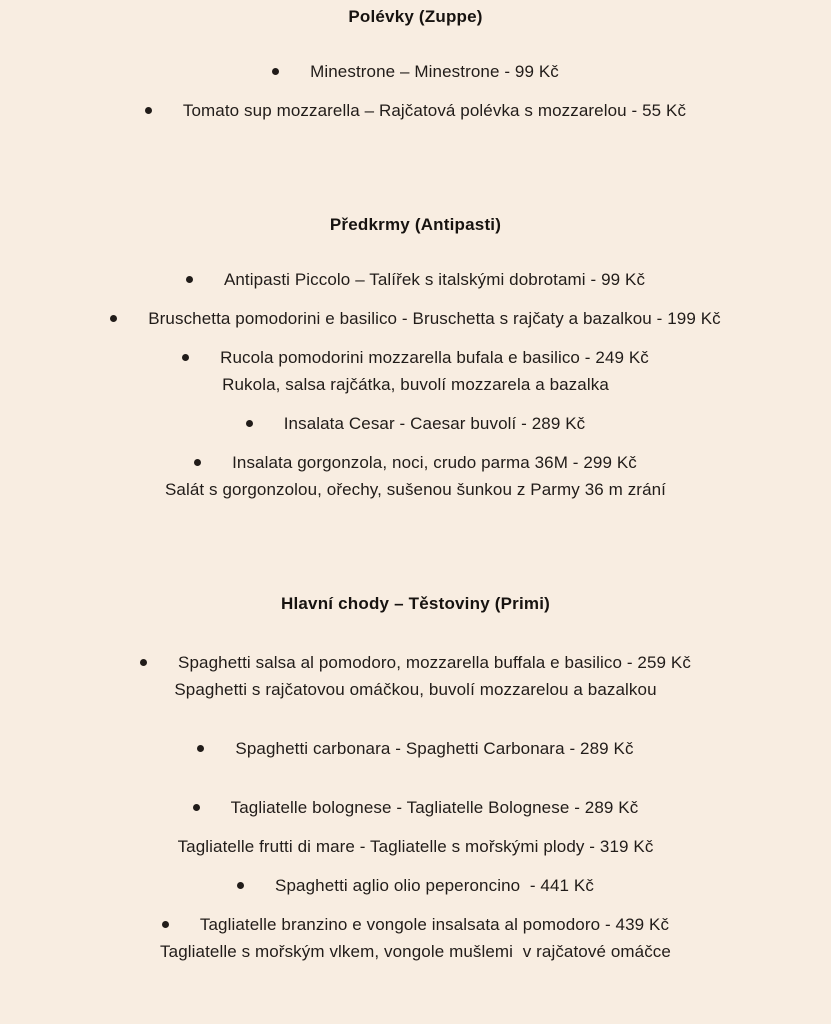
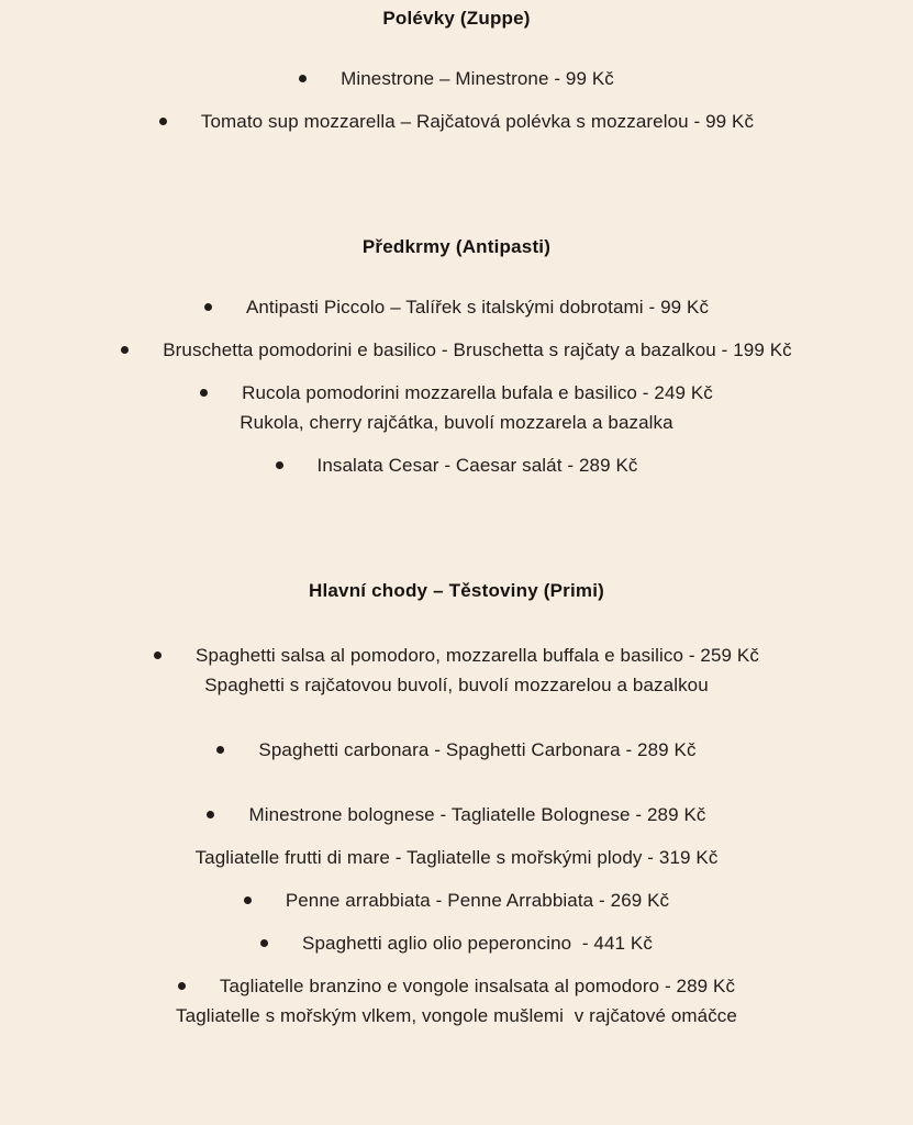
  Polévky (Zuppe)
  Minestrone – Minestrone - 99 Kč
- Tomato sup mozzarella – Rajčatová polévka s mozzarelou - 55 Kč
+ Tomato sup mozzarella – Rajčatová polévka s mozzarelou - 99 Kč
  Předkrmy (Antipasti)
  Antipasti Piccolo – Talířek s italskými dobrotami - 99 Kč
  Bruschetta pomodorini e basilico - Bruschetta s rajčaty a bazalkou - 199 Kč
  Rucola pomodorini mozzarella bufala e basilico - 249 Kč
- Rukola, salsa rajčátka, buvolí mozzarela a bazalka
+ Rukola, cherry rajčátka, buvolí mozzarela a bazalka
- Insalata Cesar - Caesar buvolí - 289 Kč
+ Insalata Cesar - Caesar salát - 289 Kč
- Insalata gorgonzola, noci, crudo parma 36M - 299 Kč
- Salát s gorgonzolou, ořechy, sušenou šunkou z Parmy 36 m zrání
  Hlavní chody – Těstoviny (Primi)
  Spaghetti salsa al pomodoro, mozzarella buffala e basilico - 259 Kč
- Spaghetti s rajčatovou omáčkou, buvolí mozzarelou a bazalkou
+ Spaghetti s rajčatovou buvolí, buvolí mozzarelou a bazalkou
  Spaghetti carbonara - Spaghetti Carbonara - 289 Kč
- Tagliatelle bolognese - Tagliatelle Bolognese - 289 Kč
+ Minestrone bolognese - Tagliatelle Bolognese - 289 Kč
  Tagliatelle frutti di mare - Tagliatelle s mořskými plody - 319 Kč
+ Penne arrabbiata - Penne Arrabbiata - 269 Kč
  Spaghetti aglio olio peperoncino - 441 Kč
- Tagliatelle branzino e vongole insalsata al pomodoro - 439 Kč
+ Tagliatelle branzino e vongole insalsata al pomodoro - 289 Kč
  Tagliatelle s mořským vlkem, vongole mušlemi v rajčatové omáčce
